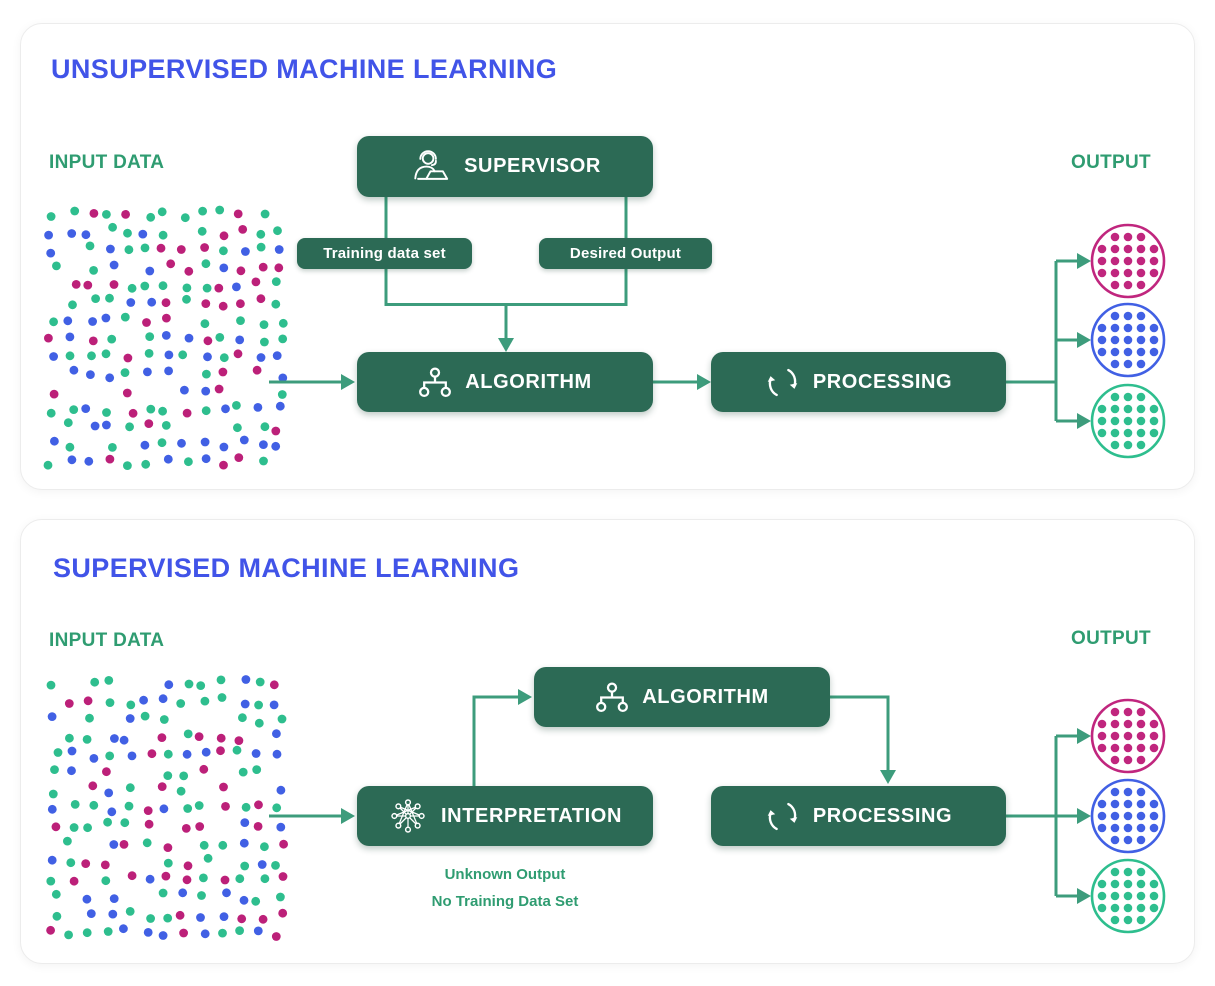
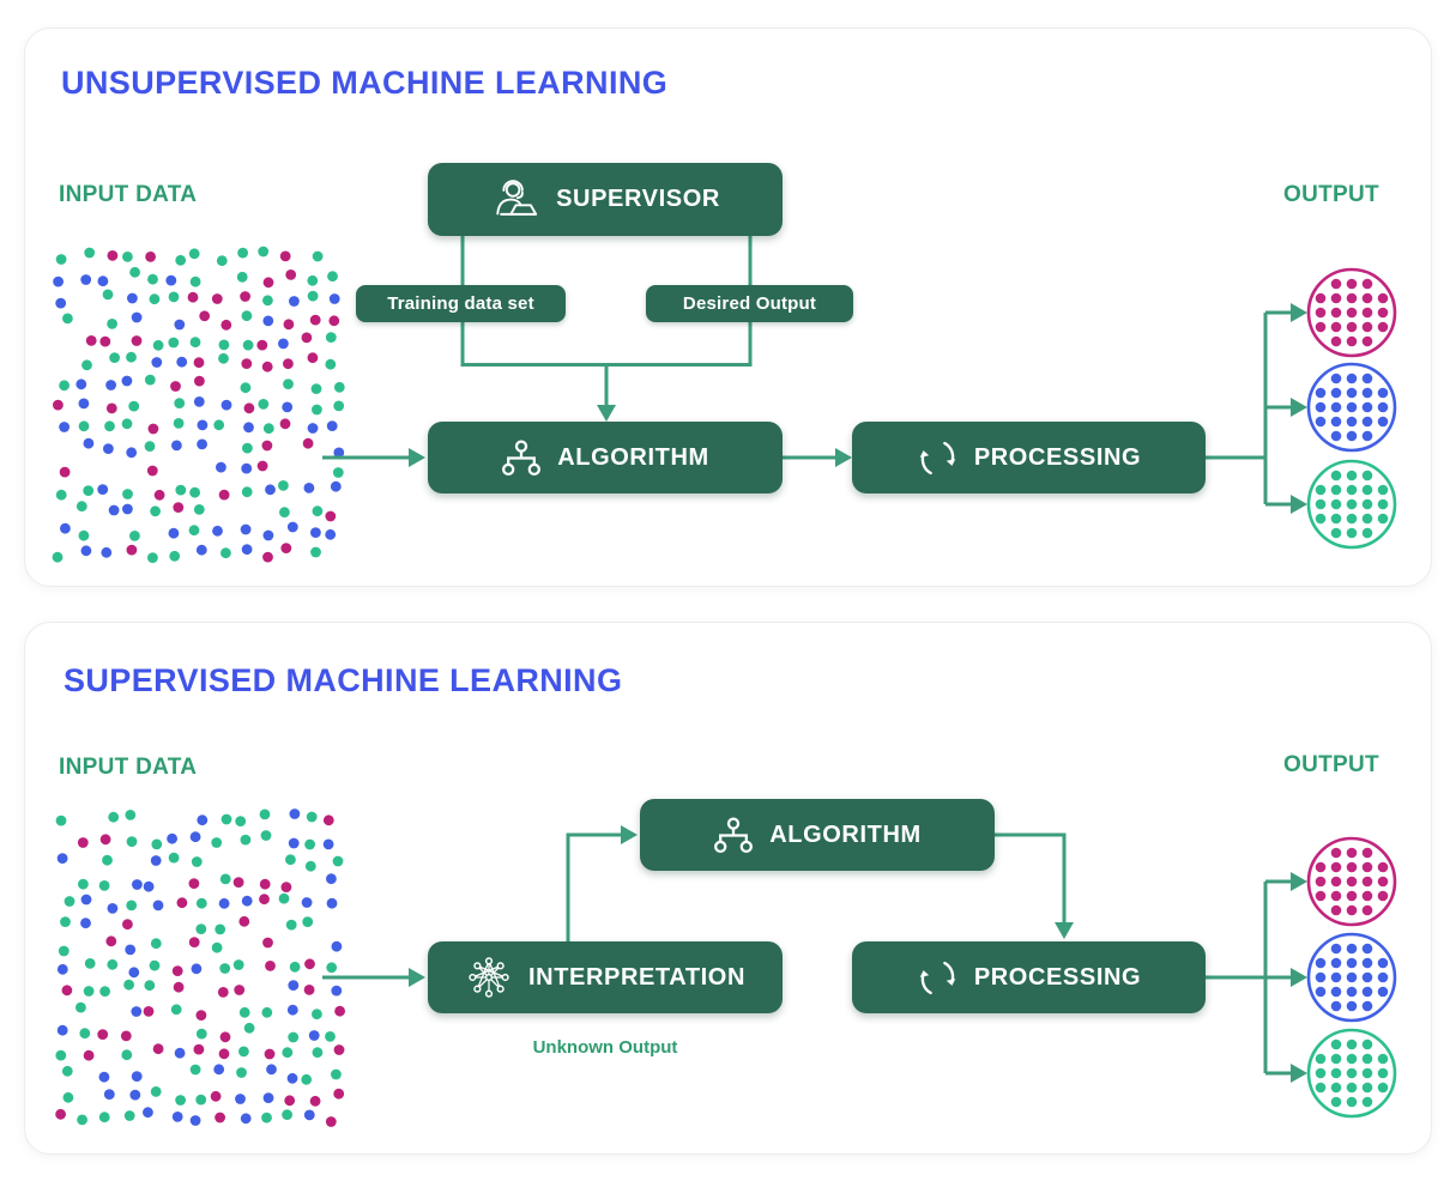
  UNSUPERVISED MACHINE LEARNING
  INPUT DATA
  OUTPUT
  SUPERVISOR
  Training data set
  Desired Output
  ALGORITHM
  PROCESSING
  SUPERVISED MACHINE LEARNING
  INPUT DATA
  OUTPUT
  ALGORITHM
  INTERPRETATION
  PROCESSING
  Unknown Output
- No Training Data Set
